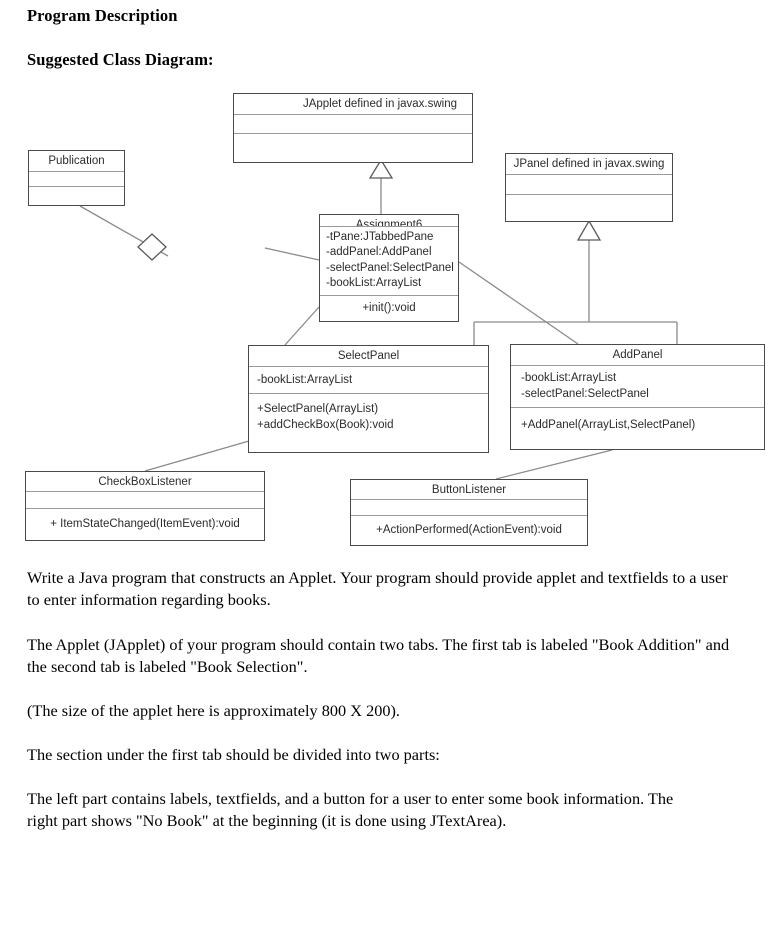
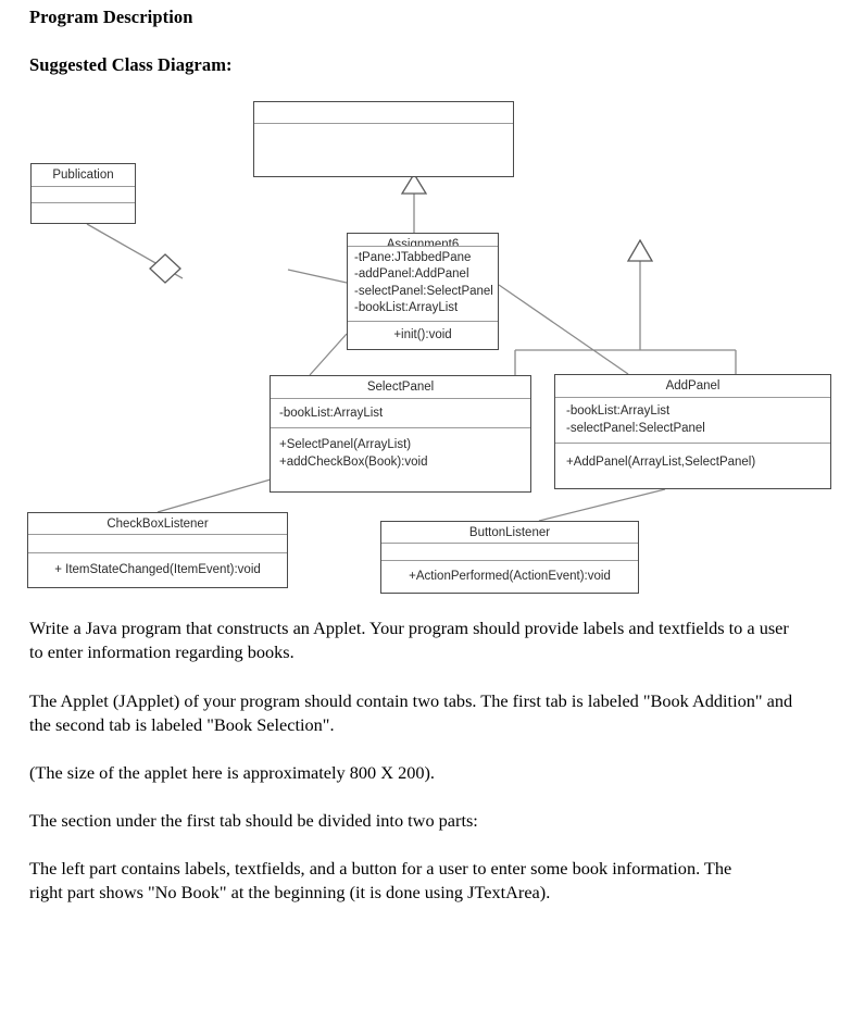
  Program Description
  Suggested Class Diagram:
- JApplet defined in javax.swing
- JPanel defined in javax.swing
  Publication
  Assignment6
  -tPane:JTabbedPane
  -addPanel:AddPanel
  -selectPanel:SelectPanel
  -bookList:ArrayList
  +init():void
  SelectPanel
  -bookList:ArrayList
  +SelectPanel(ArrayList)
  +addCheckBox(Book):void
  AddPanel
  -bookList:ArrayList
  -selectPanel:SelectPanel
  +AddPanel(ArrayList,SelectPanel)
  CheckBoxListener
  + ItemStateChanged(ItemEvent):void
  ButtonListener
  +ActionPerformed(ActionEvent):void
- Write a Java program that constructs an Applet. Your program should provide applet and textfields to a user to enter information regarding books.
+ Write a Java program that constructs an Applet. Your program should provide labels and textfields to a user to enter information regarding books.
  The Applet (JApplet) of your program should contain two tabs. The first tab is labeled "Book Addition" and the second tab is labeled "Book Selection".
  (The size of the applet here is approximately 800 X 200).
  The section under the first tab should be divided into two parts:
  The left part contains labels, textfields, and a button for a user to enter some book information. The right part shows "No Book" at the beginning (it is done using JTextArea).
